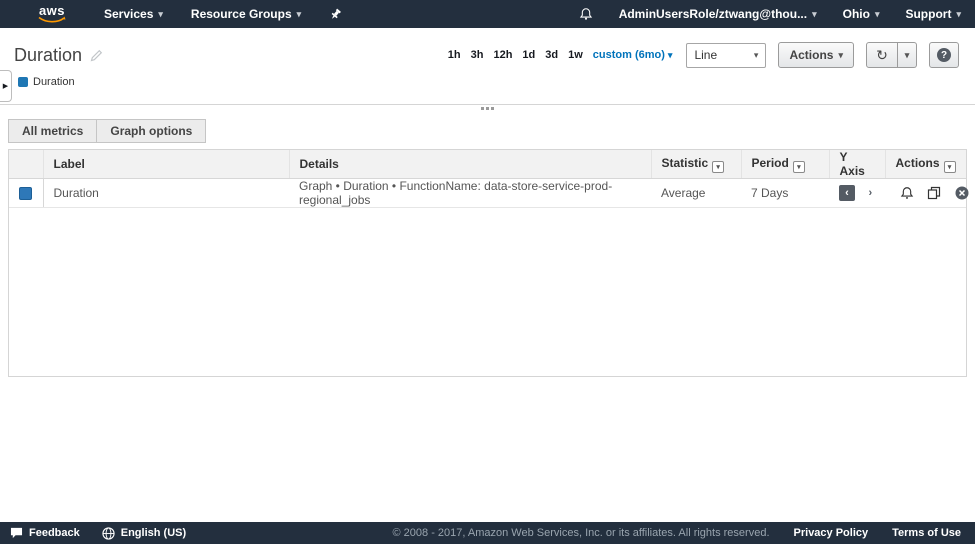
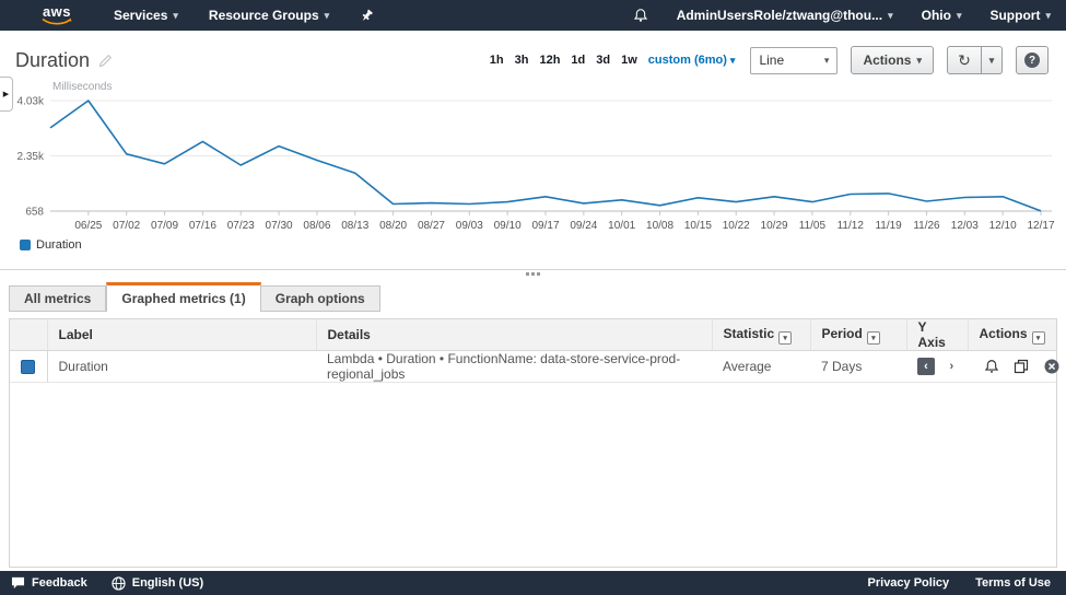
  aws
  Services
  ▾
  Resource Groups
  ▾
  AdminUsersRole/ztwang@thou...
  ▾
  Ohio
  ▾
  Support
  ▾
  Duration
  1h
  3h
  12h
  1d
  3d
  1w
  custom (6mo)
  ▾
  Line
  ▾
  Actions
  ▾
  ↻
  ▾
  ?
+ 4.03k
+ 2.35k
+ 658
+ Milliseconds
+ 06/25
+ 07/02
+ 07/09
+ 07/16
+ 07/23
+ 07/30
+ 08/06
+ 08/13
+ 08/20
+ 08/27
+ 09/03
+ 09/10
+ 09/17
+ 09/24
+ 10/01
+ 10/08
+ 10/15
+ 10/22
+ 10/29
+ 11/05
+ 11/12
+ 11/19
+ 11/26
+ 12/03
+ 12/10
+ 12/17
  Duration
  All metrics
+ Graphed metrics (1)
  Graph options
  	Label	Details	Statistic	Period	Y Axis	Actions
- 	Duration	Graph • Duration • FunctionName: data-store-service-prod-regional_jobs	Average	7 Days	‹ ›
+ 	Duration	Lambda • Duration • FunctionName: data-store-service-prod-regional_jobs	Average	7 Days	‹ ›
  Feedback
  English (US)
- © 2008 - 2017, Amazon Web Services, Inc. or its affiliates. All rights reserved.
  Privacy Policy
  Terms of Use
